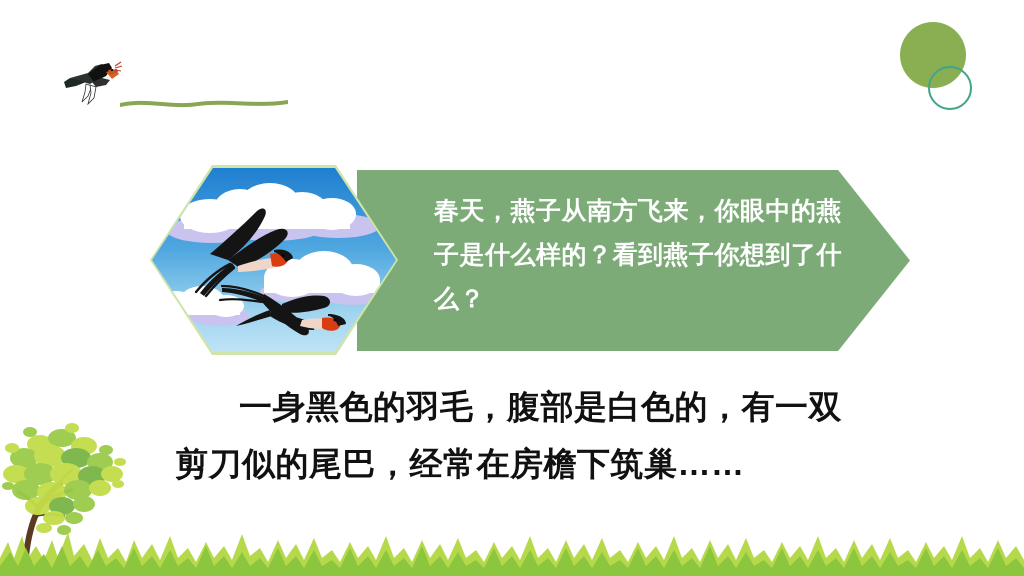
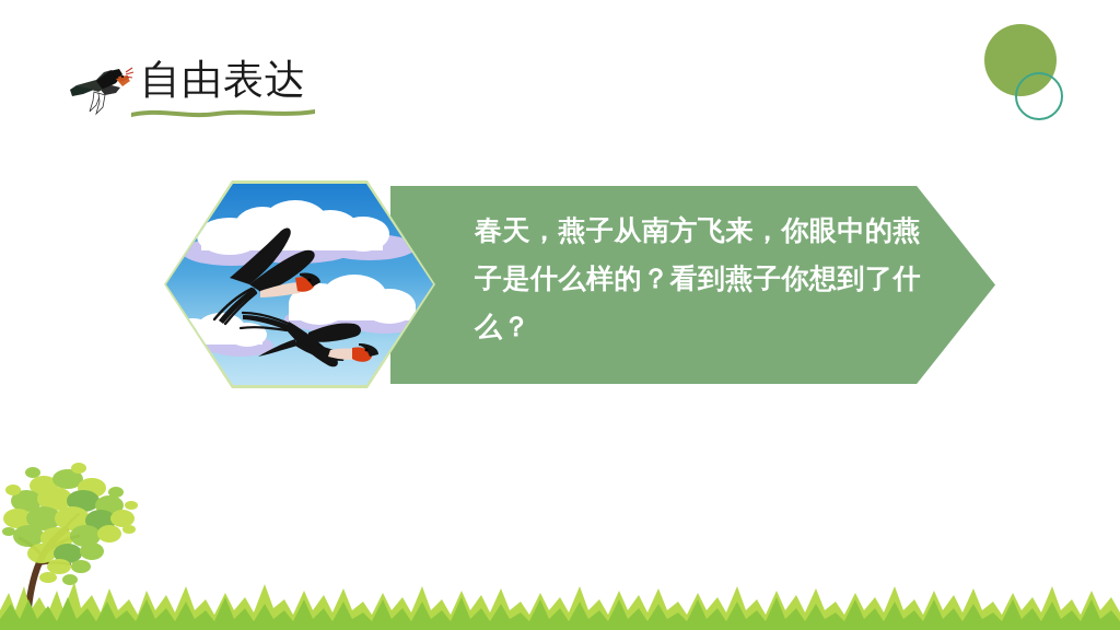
+ 自由表达
  春天，燕子从南方飞来，你眼中的燕子是什么样的？看到燕子你想到了什么？
- 一身黑色的羽毛，腹部是白色的，有一双剪刀似的尾巴，经常在房檐下筑巢……
